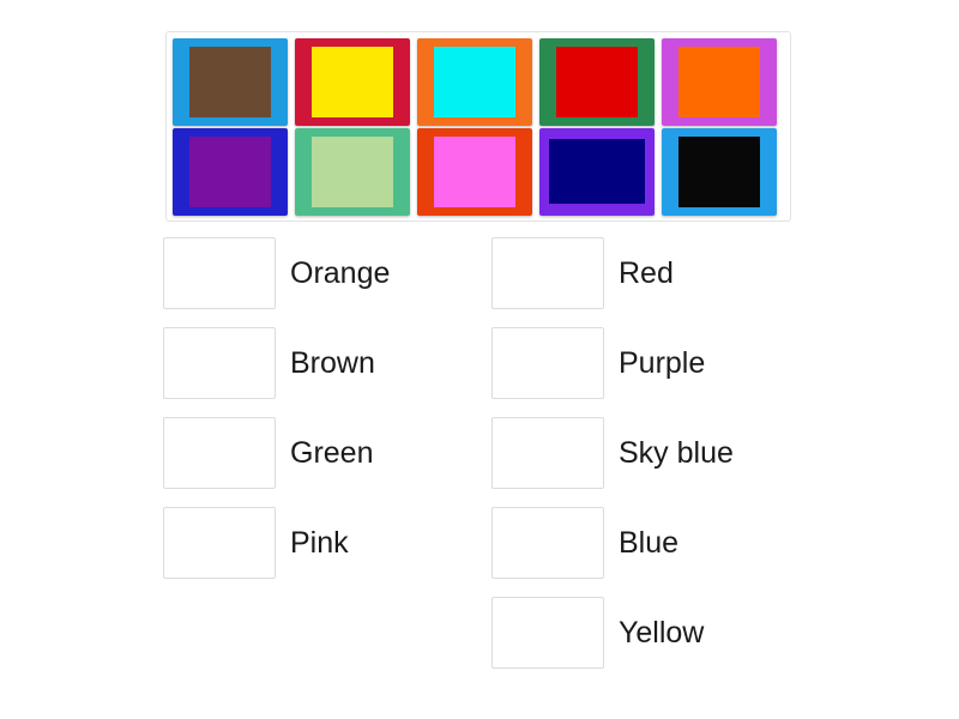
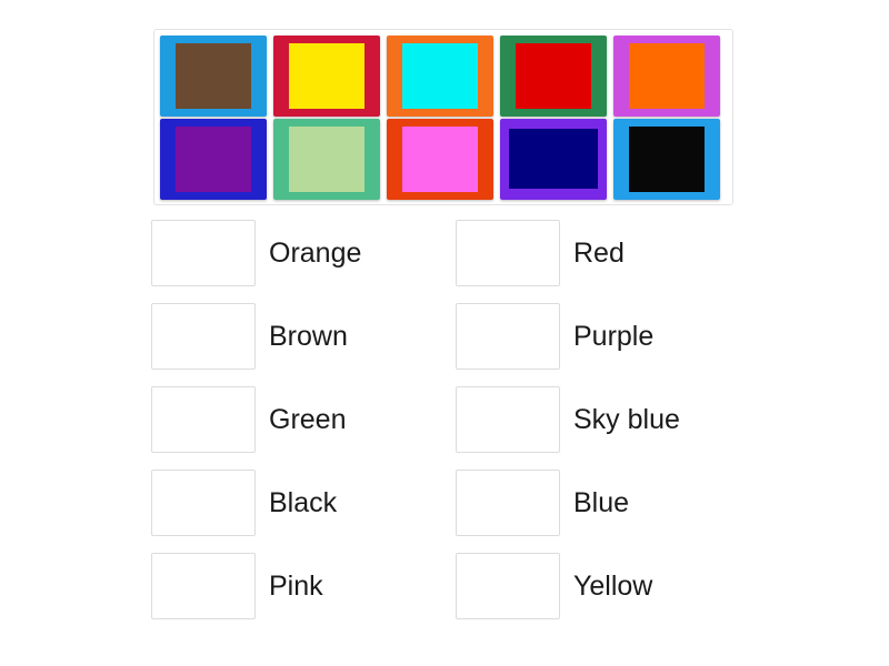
  Orange
  Brown
  Green
+ Black
  Pink
  Red
  Purple
  Sky blue
  Blue
  Yellow
